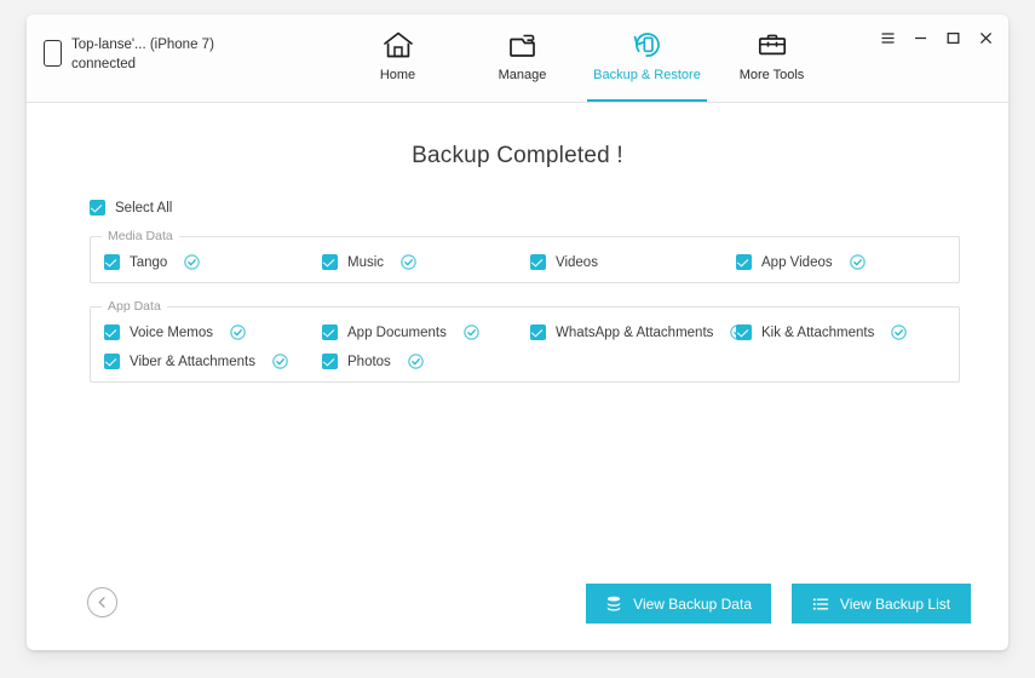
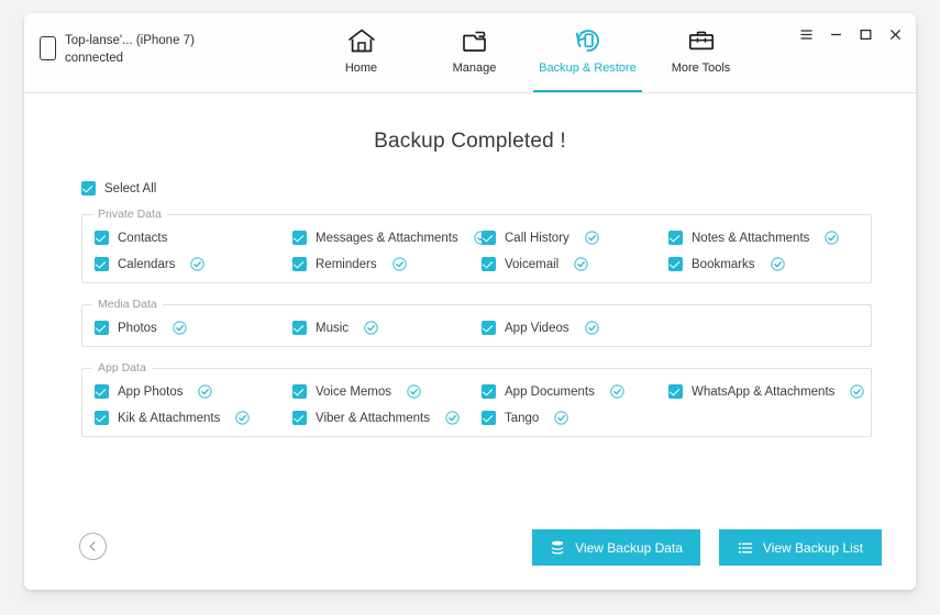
  Top-lanse'... (iPhone 7)
  connected
  Home
  Manage
  Backup & Restore
  More Tools
  Backup Completed !
  Select All
+ Private Data
+ Contacts
+ Messages & Attachments
+ Call History
+ Notes & Attachments
+ Calendars
+ Reminders
+ Voicemail
+ Bookmarks
  Media Data
- Tango
+ Photos
  Music
- Videos
  App Videos
  App Data
+ App Photos
  Voice Memos
  App Documents
  WhatsApp & Attachments
  Kik & Attachments
  Viber & Attachments
- Photos
+ Tango
  View Backup Data
  View Backup List
